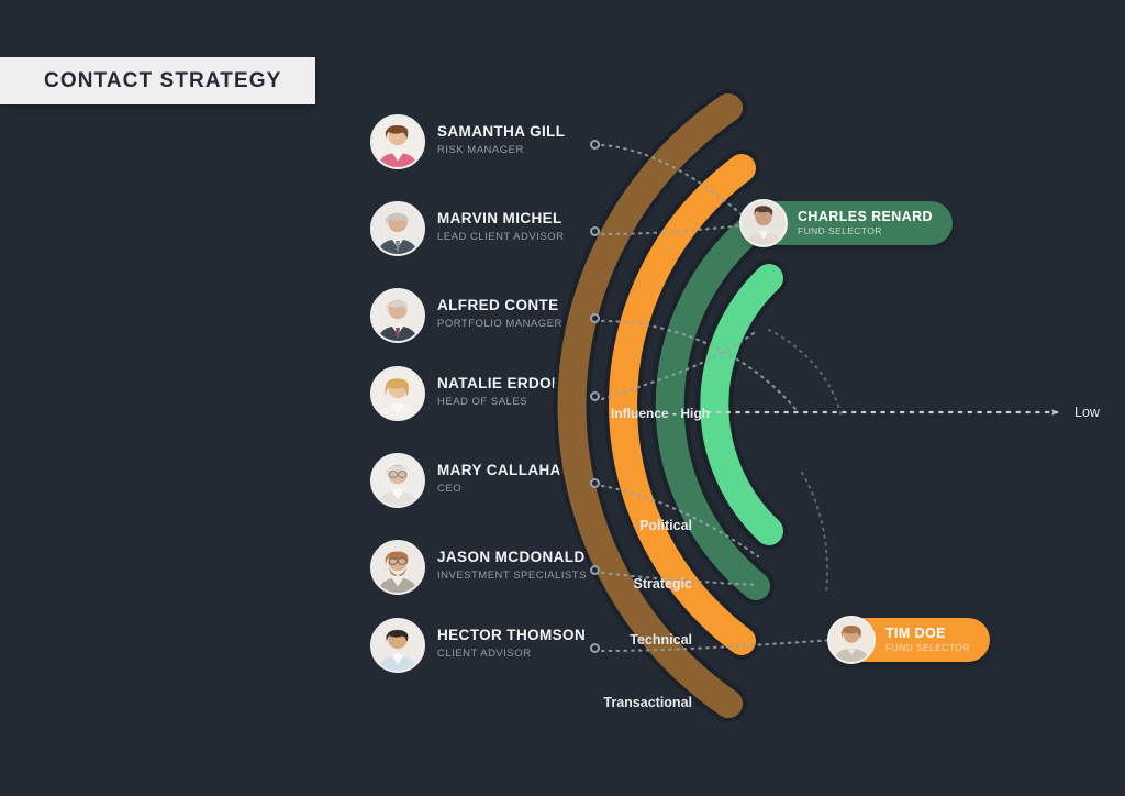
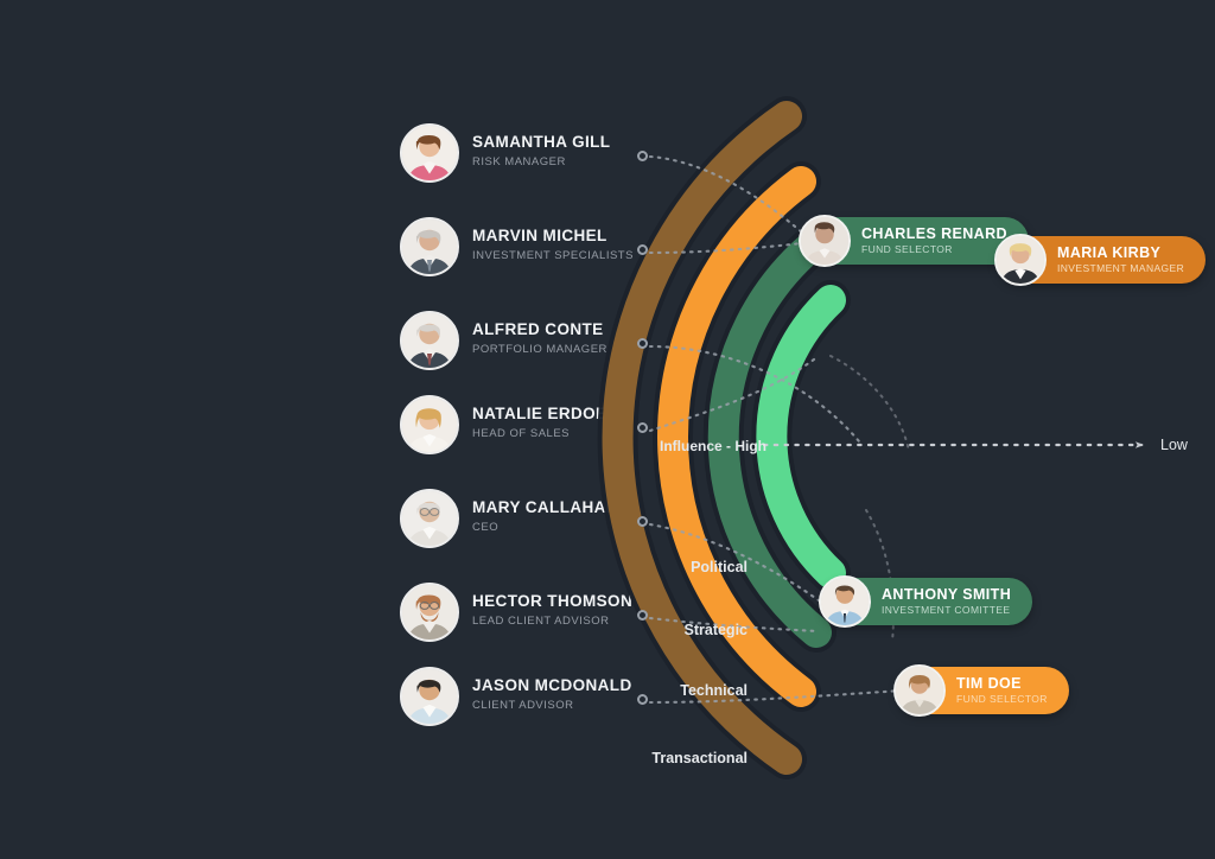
- CONTACT STRATEGY
  SAMANTHA GILL
  RISK MANAGER
  MARVIN MICHEL
- LEAD CLIENT ADVISOR
+ INVESTMENT SPECIALISTS
  ALFRED CONTE
  PORTFOLIO MANAGER
  NATALIE ERDO
  HEAD OF SALES
  MARY CALLAHA
  CEO
- JASON MCDONALD
+ HECTOR THOMSON
- INVESTMENT SPECIALISTS
+ LEAD CLIENT ADVISOR
- HECTOR THOMSON
+ JASON MCDONALD
  CLIENT ADVISOR
  Political
  Strategic
  Technical
  Transactional
  Influence - High
  Low
  CHARLES RENARD
  FUND SELECTOR
+ MARIA KIRBY
+ INVESTMENT MANAGER
+ ANTHONY SMITH
+ INVESTMENT COMITTEE
  TIM DOE
  FUND SELECTOR
